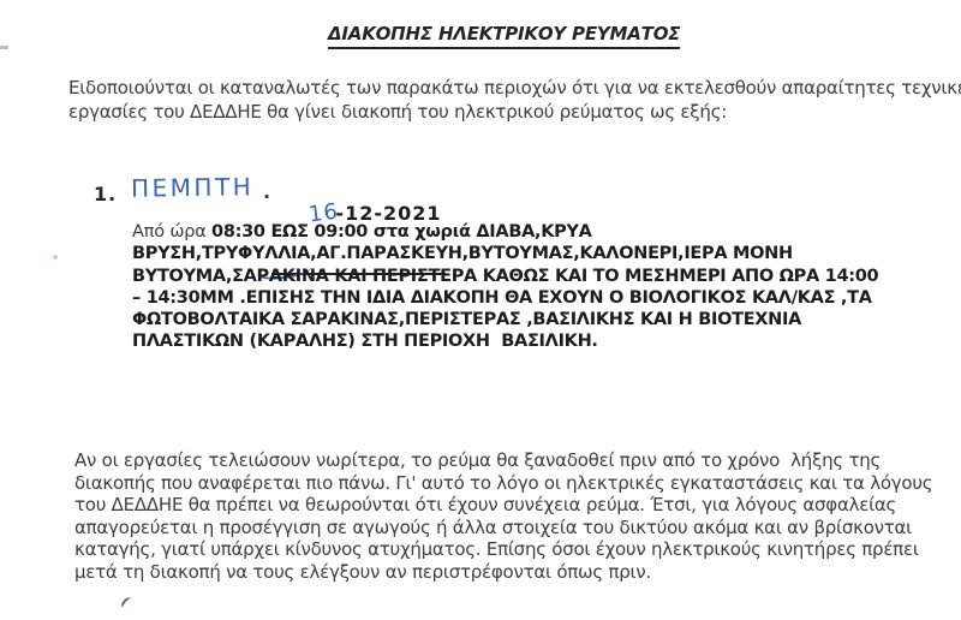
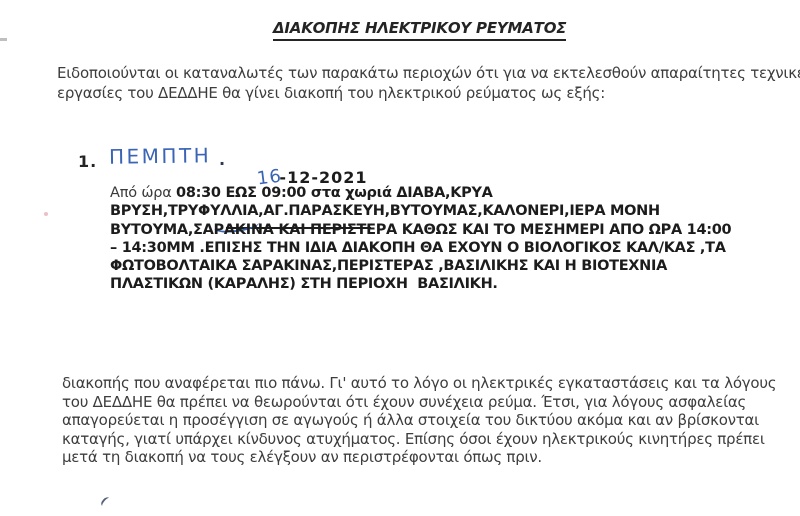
  ΔΙΑΚΟΠΗΣ ΗΛΕΚΤΡΙΚΟΥ ΡΕΥΜΑΤΟΣ
  Ειδοποιούνται οι καταναλωτές των παρακάτω περιοχών ότι για να εκτελεσθούν απαραίτητες τεχνικ
  εργασίες του ΔΕΔΔΗΕ θα γίνει διακοπή του ηλεκτρικού ρεύματος ως εξής:
  1.
  ΠΕΜΠΤΗ
  .
  Από ώρα 08:30 ΕΩΣ 09:00 στα χωριά ΔΙΑΒΑ,ΚΡΥΑ
  ΒΡΥΣΗ,ΤΡΥΦΥΛΛΙΑ,ΑΓ.ΠΑΡΑΣΚΕΥΗ,ΒΥΤΟΥΜΑΣ,ΚΑΛΟΝΕΡΙ,ΙΕΡΑ ΜΟΝΗ
  ΒΥΤΟΥΜΑ,ΣΑΡΑΚΙΝΑ ΚΑΙ ΠΕΡΙΣΤΕΡΑ ΚΑΘΩΣ ΚΑΙ ΤΟ ΜΕΣΗΜΕΡΙ ΑΠΟ ΩΡΑ 14:00
  – 14:30ΜΜ .ΕΠΙΣΗΣ ΤΗΝ ΙΔΙΑ ΔΙΑΚΟΠΗ ΘΑ ΕΧΟΥΝ Ο ΒΙΟΛΟΓΙΚΟΣ ΚΑΛ/ΚΑΣ ,ΤΑ
  ΦΩΤΟΒΟΛΤΑΙΚΑ ΣΑΡΑΚΙΝΑΣ,ΠΕΡΙΣΤΕΡΑΣ ,ΒΑΣΙΛΙΚΗΣ ΚΑΙ Η ΒΙΟΤΕΧΝΙΑ
  ΠΛΑΣΤΙΚΩΝ (ΚΑΡΑΛΗΣ) ΣΤΗ ΠΕΡΙΟΧΗ ΒΑΣΙΛΙΚΗ.
- Αν οι εργασίες τελειώσουν νωρίτερα, το ρεύμα θα ξαναδοθεί πριν από το χρόνο λήξης της
  διακοπής που αναφέρεται πιο πάνω. Γι' αυτό το λόγο οι ηλεκτρικές εγκαταστάσεις και τα λόγους
  του ΔΕΔΔΗΕ θα πρέπει να θεωρούνται ότι έχουν συνέχεια ρεύμα. Έτσι, για λόγους ασφαλείας
  απαγορεύεται η προσέγγιση σε αγωγούς ή άλλα στοιχεία του δικτύου ακόμα και αν βρίσκονται
  καταγής, γιατί υπάρχει κίνδυνος ατυχήματος. Επίσης όσοι έχουν ηλεκτρικούς κινητήρες πρέπει
  μετά τη διακοπή να τους ελέγξουν αν περιστρέφονται όπως πριν.
